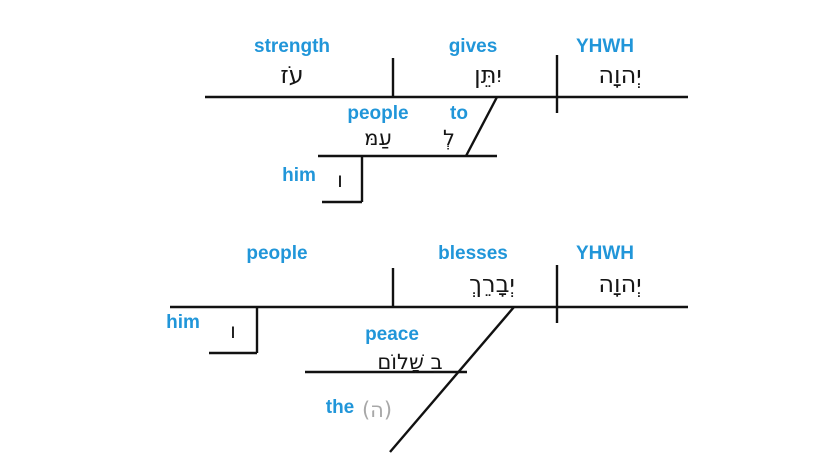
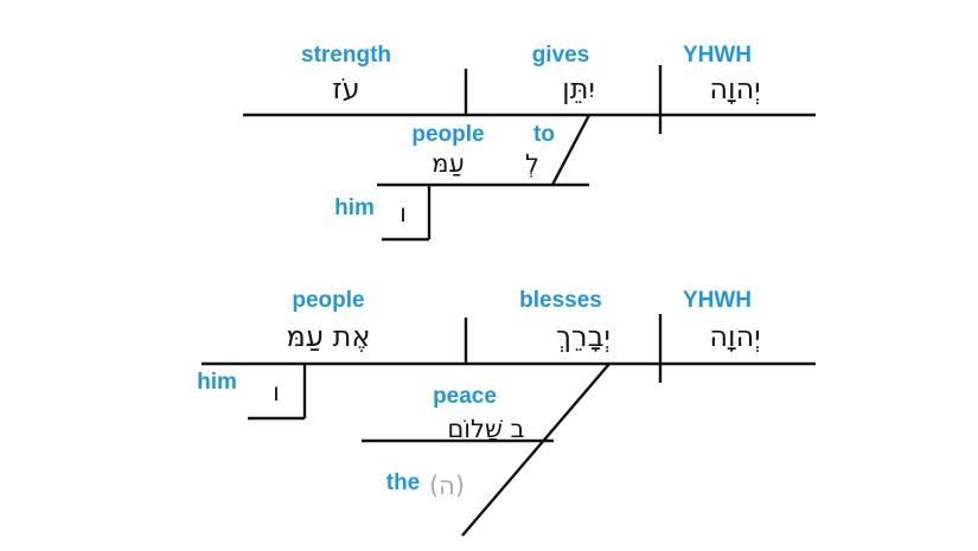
  strength
  עֹז
  gives
  יִתֵּן
  YHWH
  יְהוָה
  people
  עַמּ
  to
  לְ
  him
  ו
  people
+ אֶת עַמּ
  blesses
  יְבָרֵךְ
  YHWH
  יְהוָה
  him
  ו
  peace
  בַ שָׁלוֹם
  the
  (ה)
